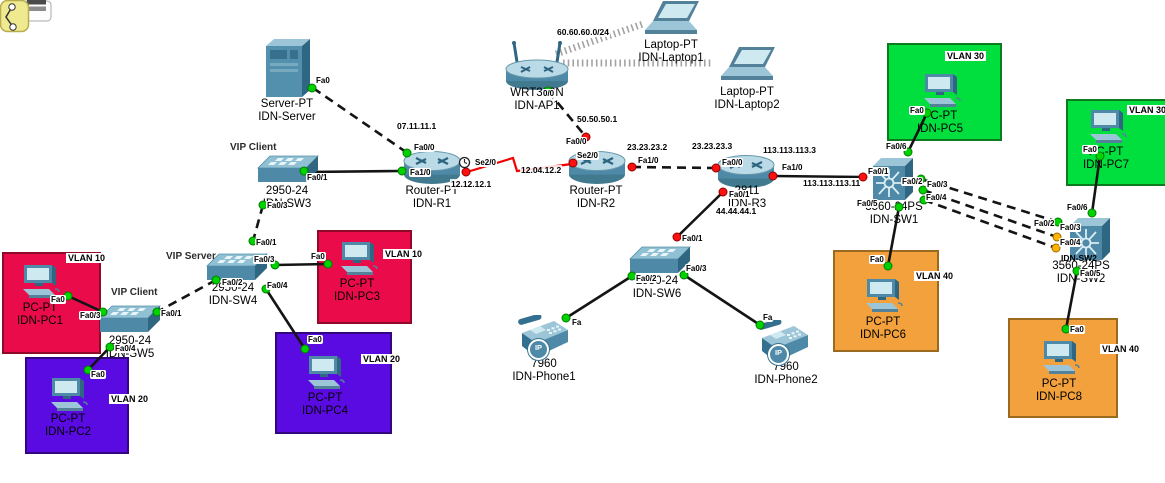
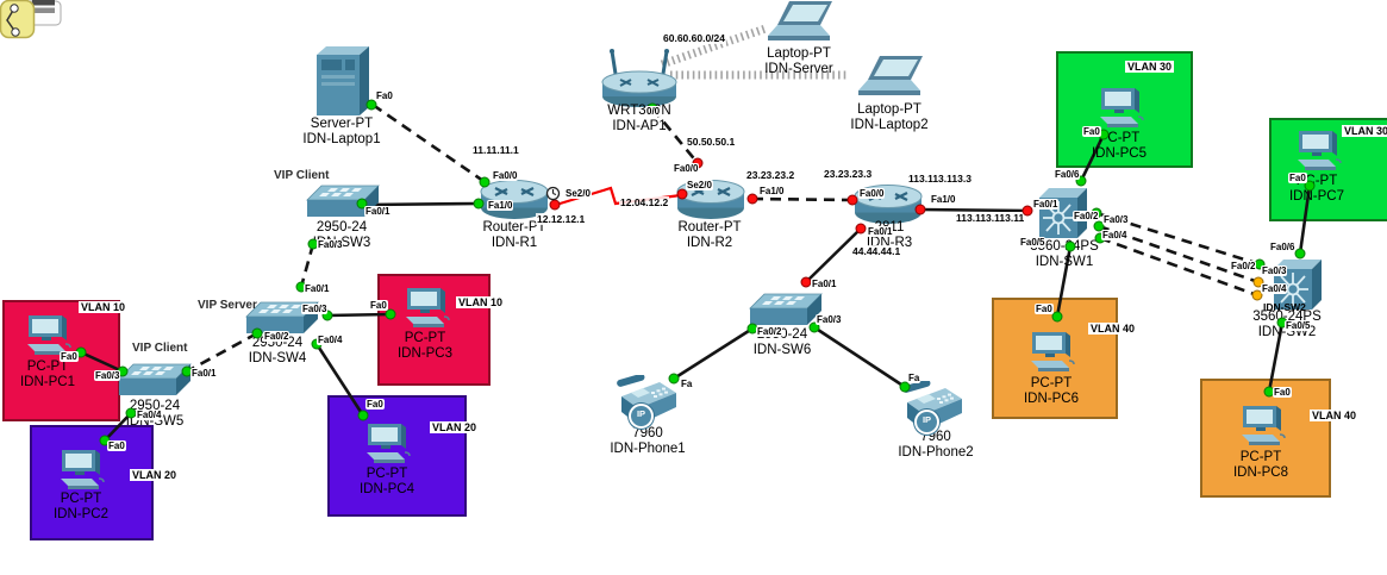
  VLAN 10
  VLAN 10
  VLAN 20
  VLAN 20
  VLAN 30
  VLAN 30
  VLAN 40
  VLAN 40
  Server-PT
- IDN-Server
+ IDN-Laptop1
  Router-PT
  IDN-R1
  Router-PT
  IDN-R2
  IDN-R3
  WRT3N
  IDN-AP1
  Laptop-PT
- IDN-Laptop1
+ IDN-Server
  Laptop-PT
  IDN-Laptop2
  IDN-SW1
  356-24PS
  IDN-SW2
  2950-24
  2950-24
  IDN-SW4
  2950-24
  IDN-SW5
  IDN-SW6
  PC-PT
  IDN-PC1
  PC-PT
  IDN-PC2
  PC-PT
  IDN-PC3
  PC-PT
  IDN-PC4
  C-PT
  IDN-PC5
  PC-PT
  IDN-PC6
  IDN-PC7
  PC-PT
  IDN-PC8
  7960
  IDN-Phone1
  IP
  7960
  IDN-Phone2
  IP
  VIP Client
  VIP Server
  VIP Client
  IDN-SW2
- 07.11.11.1
+ 11.11.11.1
  12.12.12.1
  12.04.12.2
  50.50.50.1
  60.60.60.0/24
  23.23.23.2
  23.23.23.3
  113.113.113.3
  113.113.113.11
  44.44.44.1
  Fa0
  Fa0/0
  Fa1/0
  Se2/0
  Fa0/0
  Se2/0
  Fa1/0
  Fa0/0
  Fa1/0
  Fa0/1
  0/0
  Fa0/6
  Fa0/1
  Fa0/2
  Fa0/3
  Fa0/4
  Fa0/5
  Fa0/6
  Fa0/2
  Fa0/3
  Fa0/4
  Fa0/5
  Fa0/1
  Fa0/3
  Fa0/1
  Fa0/3
  Fa0/2
  Fa0/4
  Fa0/1
  Fa0/3
  Fa0/4
  Fa0/1
  Fa0/2
  Fa0/3
  Fa
  Fa
  Fa0
  Fa0
  Fa0
  Fa0
  Fa0
  Fa0
  Fa0
  Fa0
